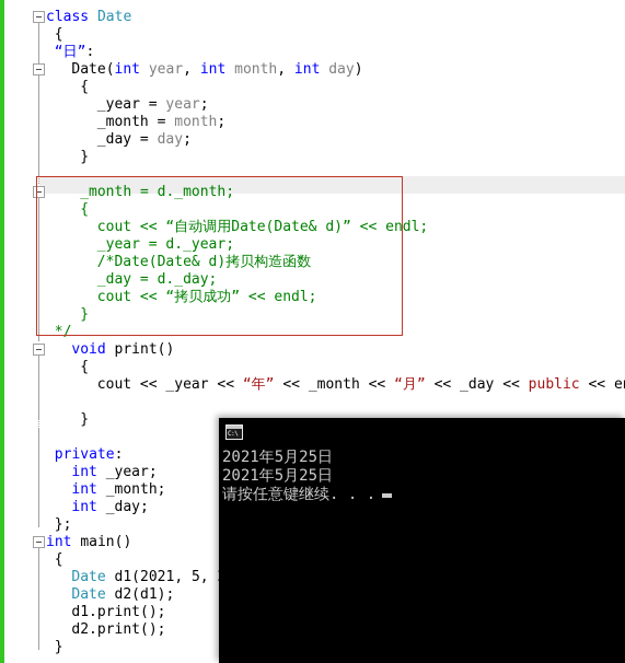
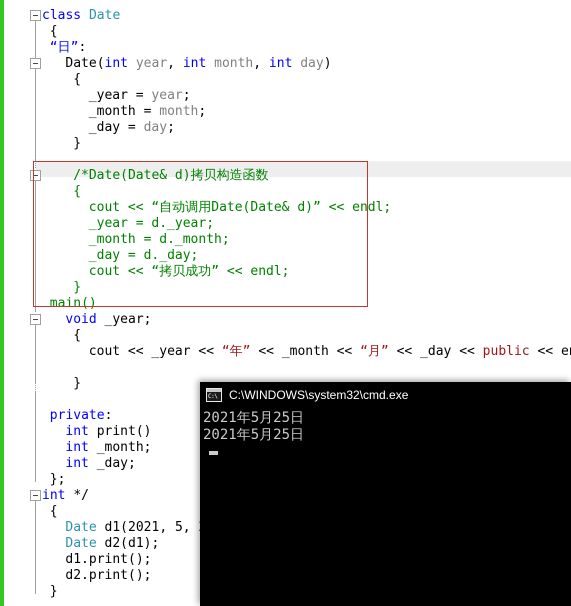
  class Date
  {
  “日”:
  Date(int year, int month, int day)
  {
  _year = year;
  _month = month;
  _day = day;
  }
- _month = d._month;
+ /*Date(Date& d)拷贝构造函数
  {
  cout << “自动调用Date(Date& d)” << endl;
  _year = d._year;
- /*Date(Date& d)拷贝构造函数
+ _month = d._month;
  _day = d._day;
  cout << “拷贝成功” << endl;
  }
- */
+ main()
- void print()
+ void _year;
  {
  cout << _year << “年” << _month << “月” << _day << public << e
  }
  private:
- int _year;
+ int print()
  int _month;
  int _day;
  };
- int main()
+ int */
  {
  Date d1(2021, 5,
  Date d2(d1);
  d1.print();
  d2.print();
  }
+ C:\WINDOWS\system32\cmd.exe
  2021年5月25日
  2021年5月25日
- 请按任意键继续. . .
